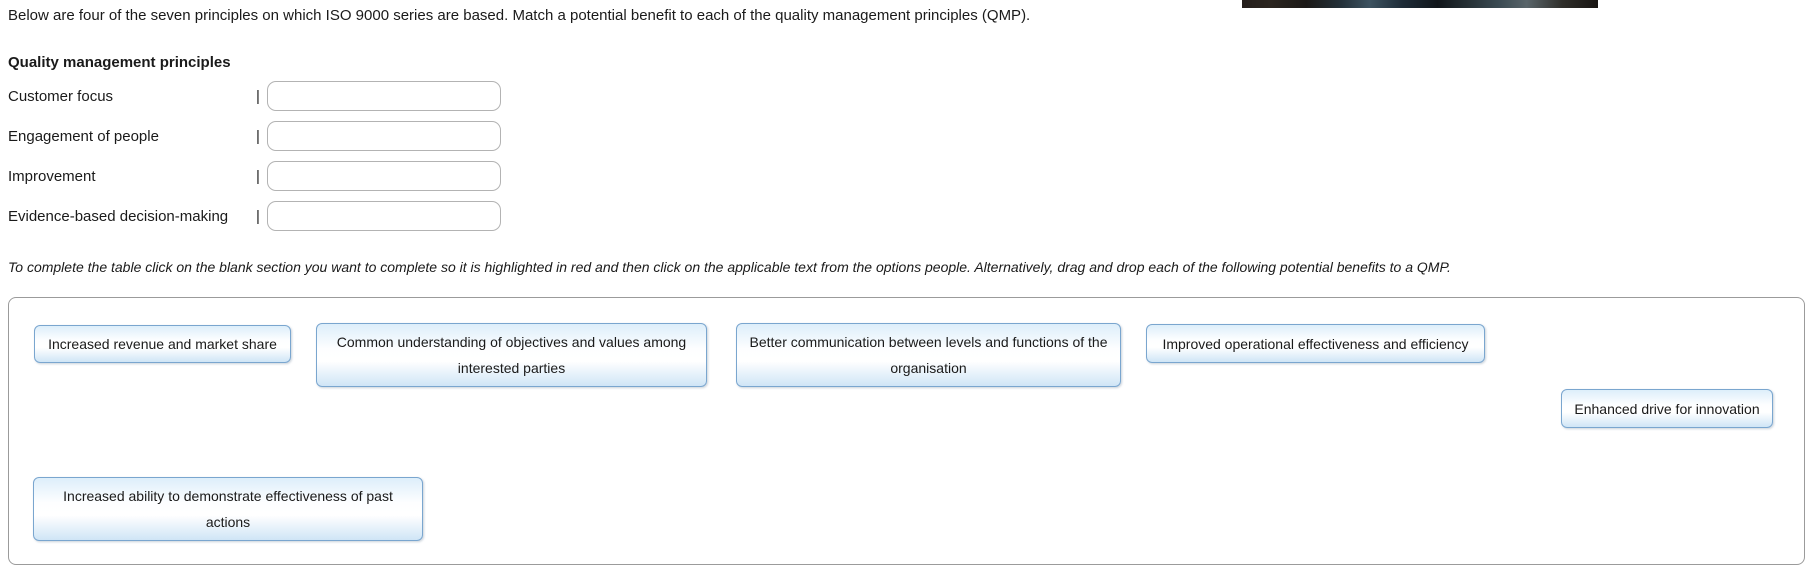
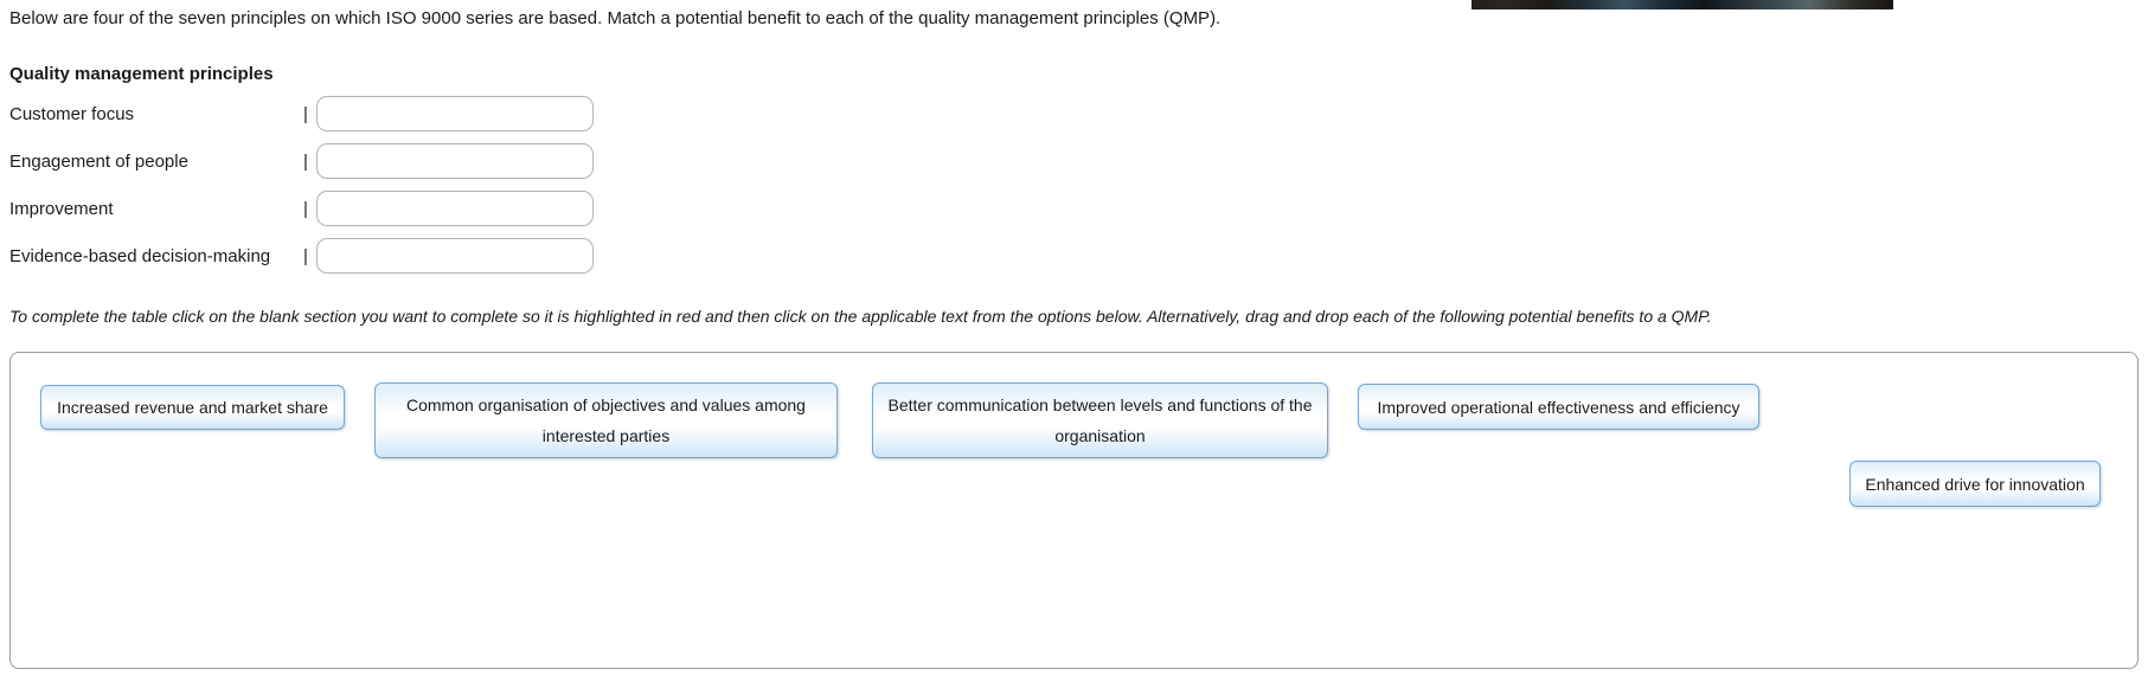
  Below are four of the seven principles on which ISO 9000 series are based. Match a potential benefit to each of the quality management principles (QMP).
  Quality management principles
  Customer focus
  |
  Engagement of people
  |
  Improvement
  |
  Evidence-based decision-making
  |
- To complete the table click on the blank section you want to complete so it is highlighted in red and then click on the applicable text from the options people. Alternatively, drag and drop each of the following potential benefits to a QMP.
+ To complete the table click on the blank section you want to complete so it is highlighted in red and then click on the applicable text from the options below. Alternatively, drag and drop each of the following potential benefits to a QMP.
  Increased revenue and market share
- Common understanding of objectives and values among interested parties
+ Common organisation of objectives and values among interested parties
  Better communication between levels and functions of the organisation
  Improved operational effectiveness and efficiency
  Enhanced drive for innovation
- Increased ability to demonstrate effectiveness of past actions
